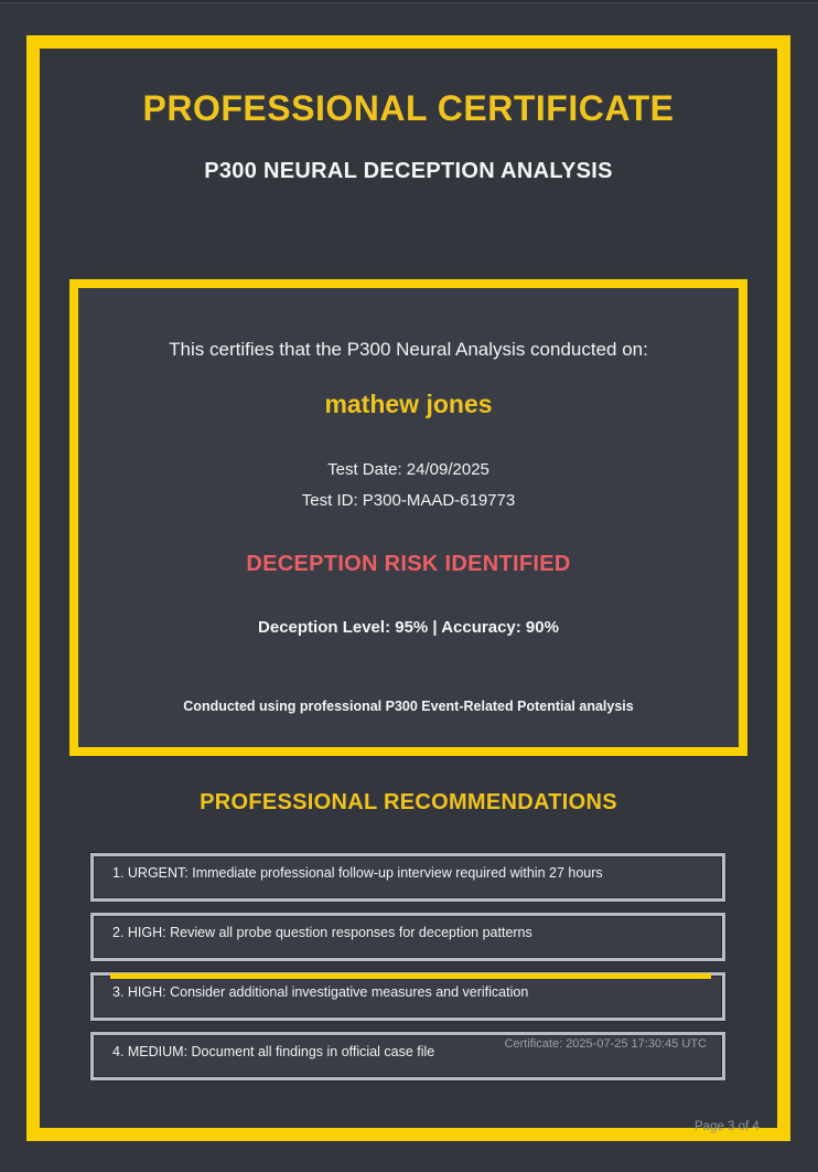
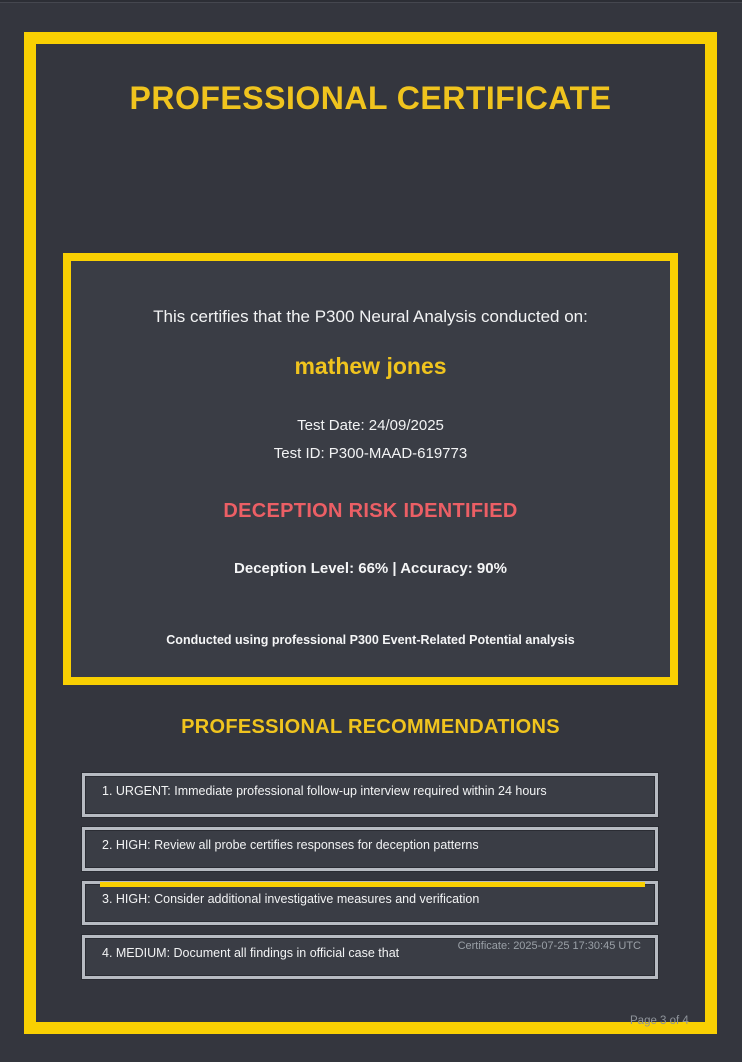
  PROFESSIONAL CERTIFICATE
- P300 NEURAL DECEPTION ANALYSIS
  This certifies that the P300 Neural Analysis conducted on:
  mathew jones
  Test Date: 24/09/2025
  Test ID: P300-MAAD-619773
  DECEPTION RISK IDENTIFIED
- Deception Level: 95% | Accuracy: 90%
+ Deception Level: 66% | Accuracy: 90%
  Conducted using professional P300 Event-Related Potential analysis
  PROFESSIONAL RECOMMENDATIONS
- 1. URGENT: Immediate professional follow-up interview required within 27 hours
+ 1. URGENT: Immediate professional follow-up interview required within 24 hours
- 2. HIGH: Review all probe question responses for deception patterns
+ 2. HIGH: Review all probe certifies responses for deception patterns
  3. HIGH: Consider additional investigative measures and verification
- 4. MEDIUM: Document all findings in official case file
+ 4. MEDIUM: Document all findings in official case that
  Certificate: 2025-07-25 17:30:45 UTC
  Page 3 of 4
